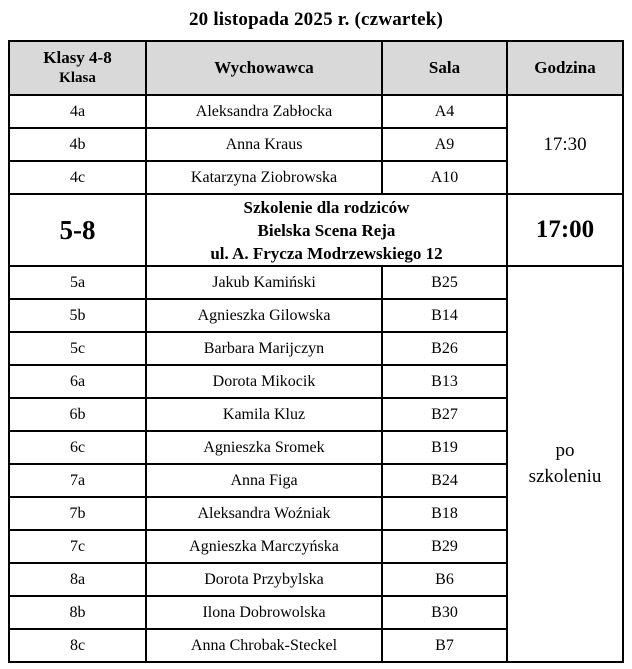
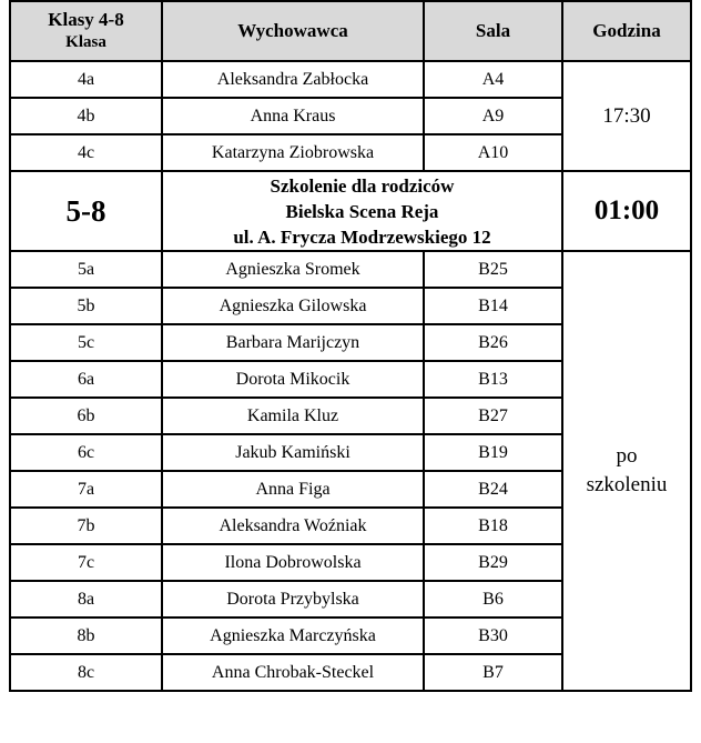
- 20 listopada 2025 r. (czwartek)
  Klasy 4-8 Klasa	Wychowawca	Sala	Godzina
  4a	Aleksandra Zabłocka	A4	17:30
  4b	Anna Kraus	A9
  4c	Katarzyna Ziobrowska	A10
- 5-8	Szkolenie dla rodziców Bielska Scena Reja ul. A. Frycza Modrzewskiego 12	17:00
+ 5-8	Szkolenie dla rodziców Bielska Scena Reja ul. A. Frycza Modrzewskiego 12	01:00
- 5a	Jakub Kamiński	B25	po szkoleniu
+ 5a	Agnieszka Sromek	B25	po szkoleniu
  5b	Agnieszka Gilowska	B14
  5c	Barbara Marijczyn	B26
  6a	Dorota Mikocik	B13
  6b	Kamila Kluz	B27
- 6c	Agnieszka Sromek	B19
+ 6c	Jakub Kamiński	B19
  7a	Anna Figa	B24
  7b	Aleksandra Woźniak	B18
- 7c	Agnieszka Marczyńska	B29
+ 7c	Ilona Dobrowolska	B29
  8a	Dorota Przybylska	B6
- 8b	Ilona Dobrowolska	B30
+ 8b	Agnieszka Marczyńska	B30
  8c	Anna Chrobak-Steckel	B7
